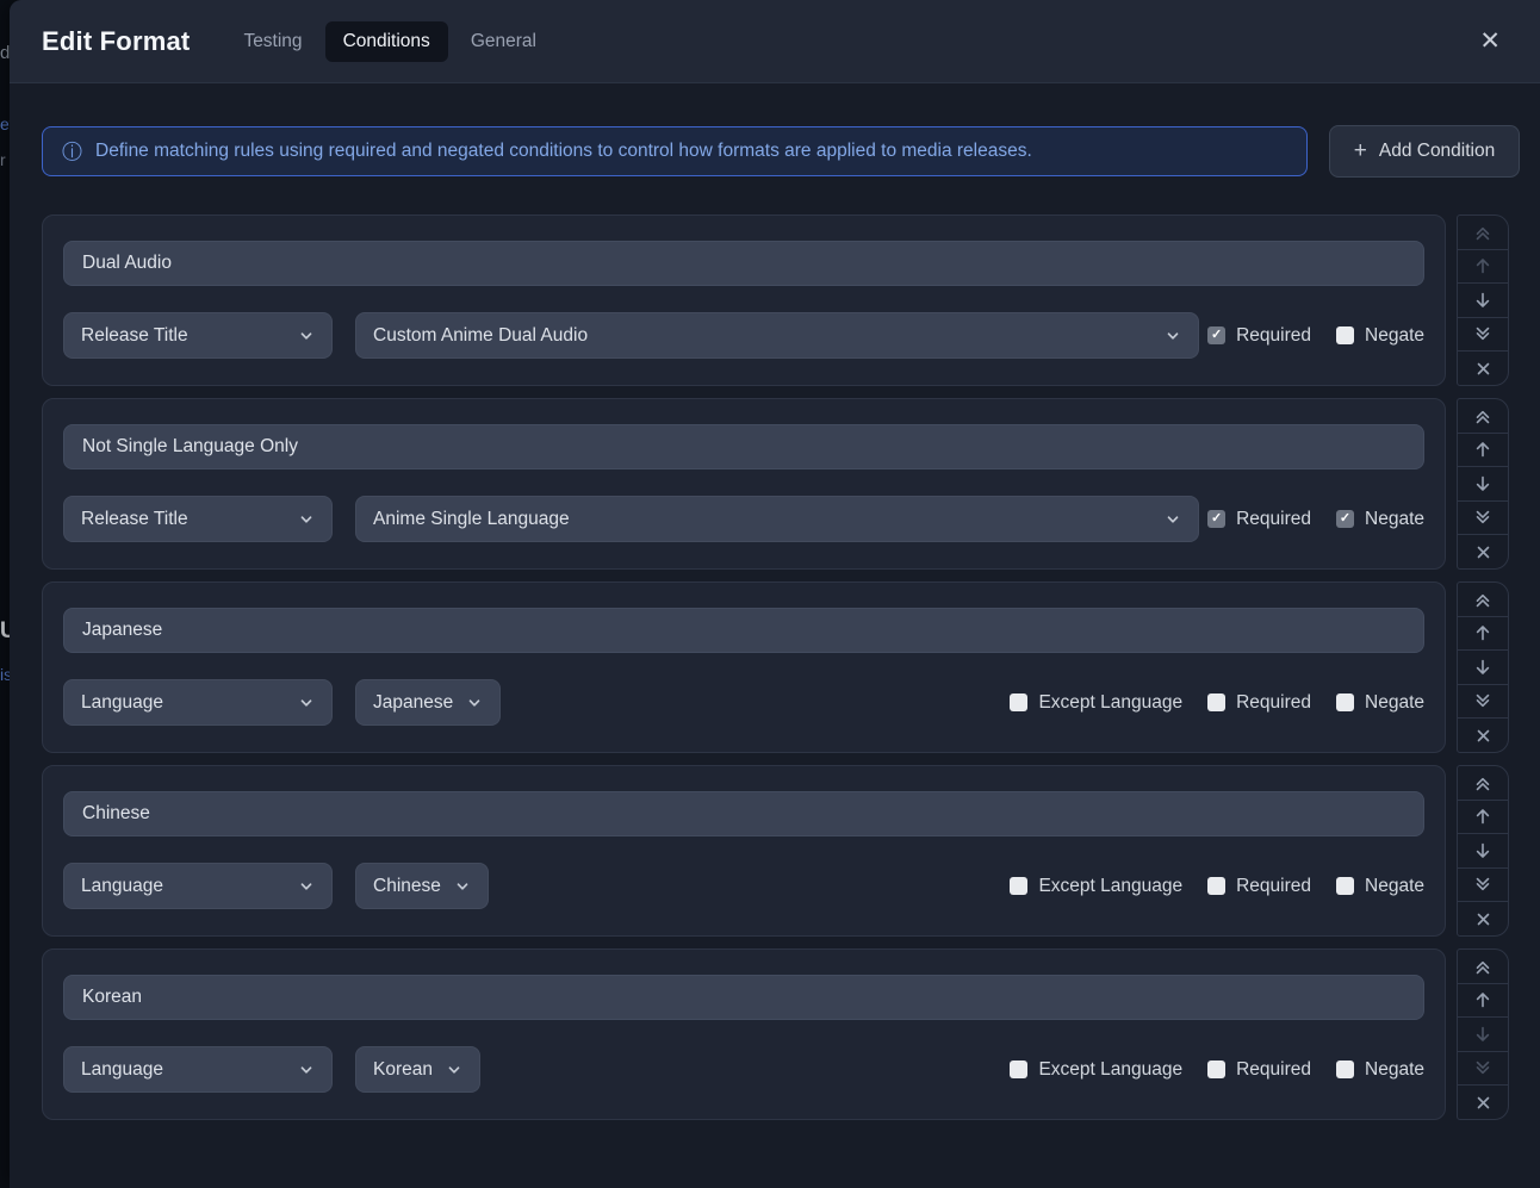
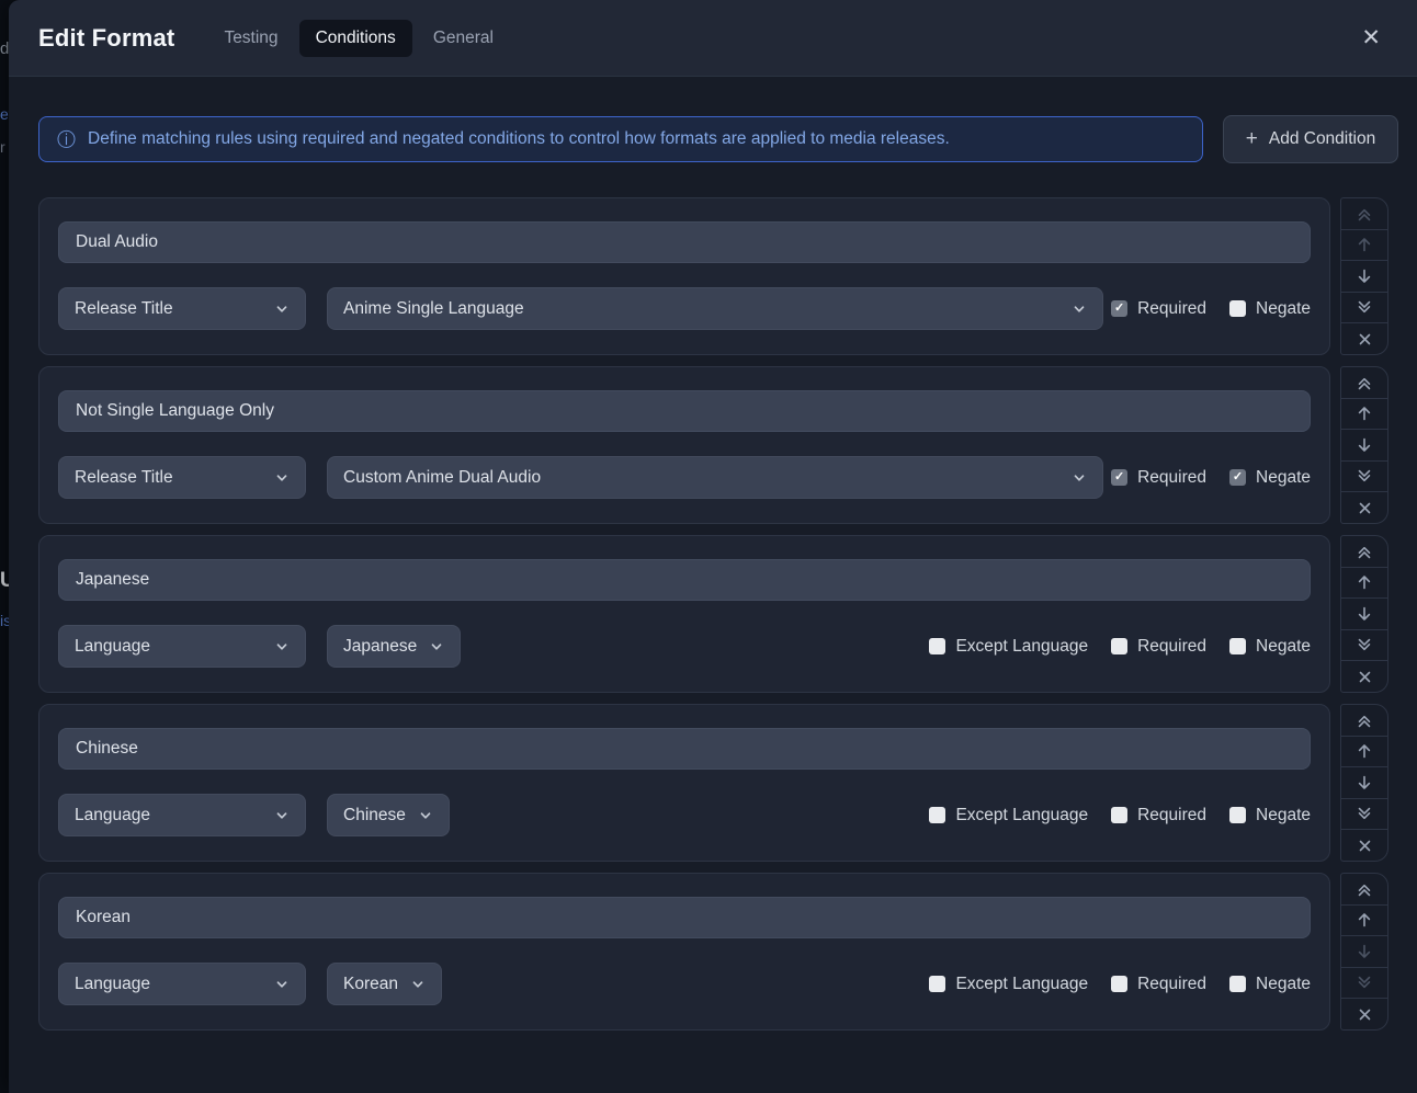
  d
  r
  is
  Edit Format
  Testing
  Conditions
  General
  ✕
  ⓘ
  Define matching rules using required and negated conditions to control how formats are applied to media releases.
  +
  Add Condition
  Dual Audio
  Release Title
- Custom Anime Dual Audio
+ Anime Single Language
  ✓
  Required
  Negate
  Not Single Language Only
  Release Title
- Anime Single Language
+ Custom Anime Dual Audio
  ✓
  Required
  ✓
  Negate
  Japanese
  Language
  Japanese
  Except Language
  Required
  Negate
  Chinese
  Language
  Chinese
  Except Language
  Required
  Negate
  Korean
  Language
  Korean
  Except Language
  Required
  Negate
